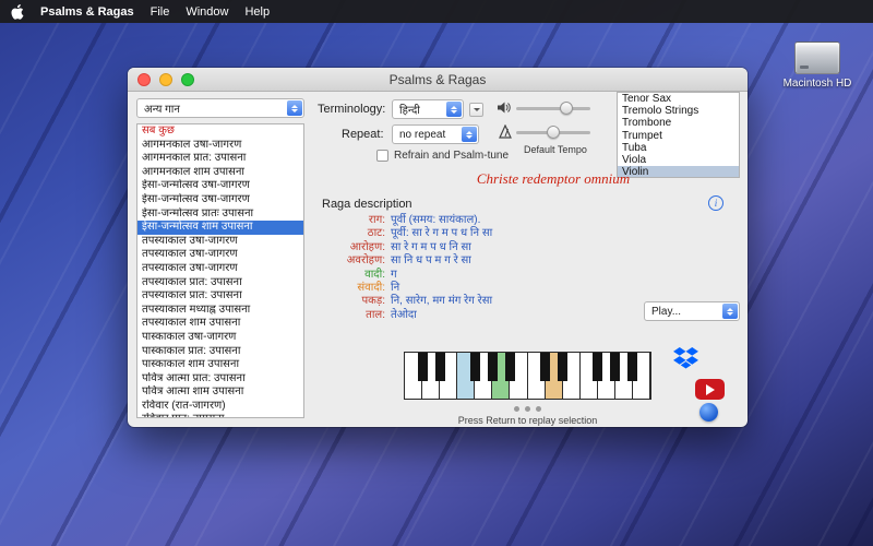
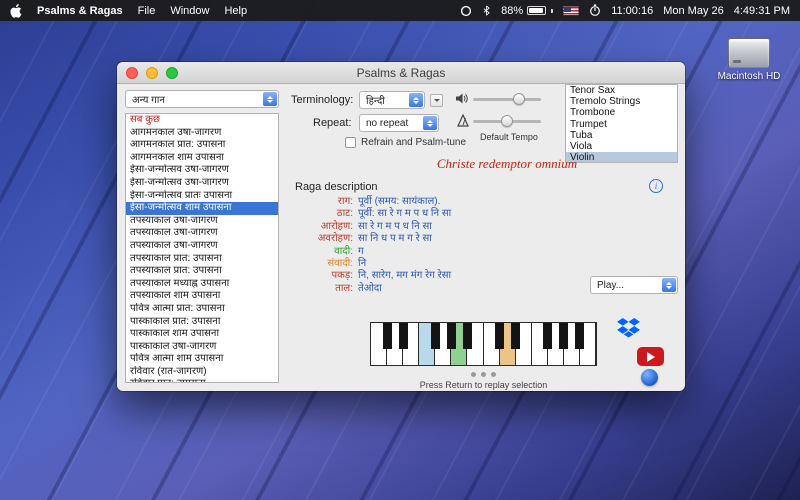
  Psalms & Ragas
  File
  Window
  Help
+ 88%
+ 11:00:16
+ Mon May 26
+ 4:49:31 PM
  Macintosh HD
  Psalms & Ragas
  अन्य गान
  सब कुछ
  आगमनकाल उषा-जागरण
  आगमनकाल प्रात: उपासना
  आगमनकाल शाम उपासना
  ईसा-जन्मोत्सव उषा-जागरण
  ईसा-जन्मोत्सव उषा-जागरण
  ईसा-जन्मोत्सव प्रातः उपासना
  ईसा-जन्मोत्सव शाम उपासना
  तपस्याकाल उषा-जागरण
  तपस्याकाल उषा-जागरण
  तपस्याकाल उषा-जागरण
  तपस्याकाल प्रात: उपासना
  तपस्याकाल प्रात: उपासना
  तपस्याकाल मध्याह्न उपासना
  तपस्याकाल शाम उपासना
- पास्काकाल उषा-जागरण
+ पवित्र आत्मा प्रात: उपासना
  पास्काकाल प्रात: उपासना
  पास्काकाल शाम उपासना
- पवित्र आत्मा प्रात: उपासना
+ पास्काकाल उषा-जागरण
  पवित्र आत्मा शाम उपासना
  रविवार (रात-जागरण)
  Terminology:
  हिन्दी
  Repeat:
  no repeat
  Refrain and Psalm-tune
  Default Tempo
  Tenor Sax
  Tremolo Strings
  Trombone
  Trumpet
  Tuba
  Viola
  Violin
  Christe redemptor omnium
  Raga description
  i
  राग:
  पूर्वी (समय: सायंकाल).
  ठाट:
  पूर्वी: सा रे ग म प ध नि सा
  आरोहण:
  सा रे ग म प ध नि सा
  अवरोहण:
  सा नि ध प म ग रे सा
  वादी:
  ग
  संवादी:
  नि
  पकड़:
  नि, सारेग, मग मंग रेग रेसा
  ताल:
  तेओदा
  Play...
  Press Return to replay selection
